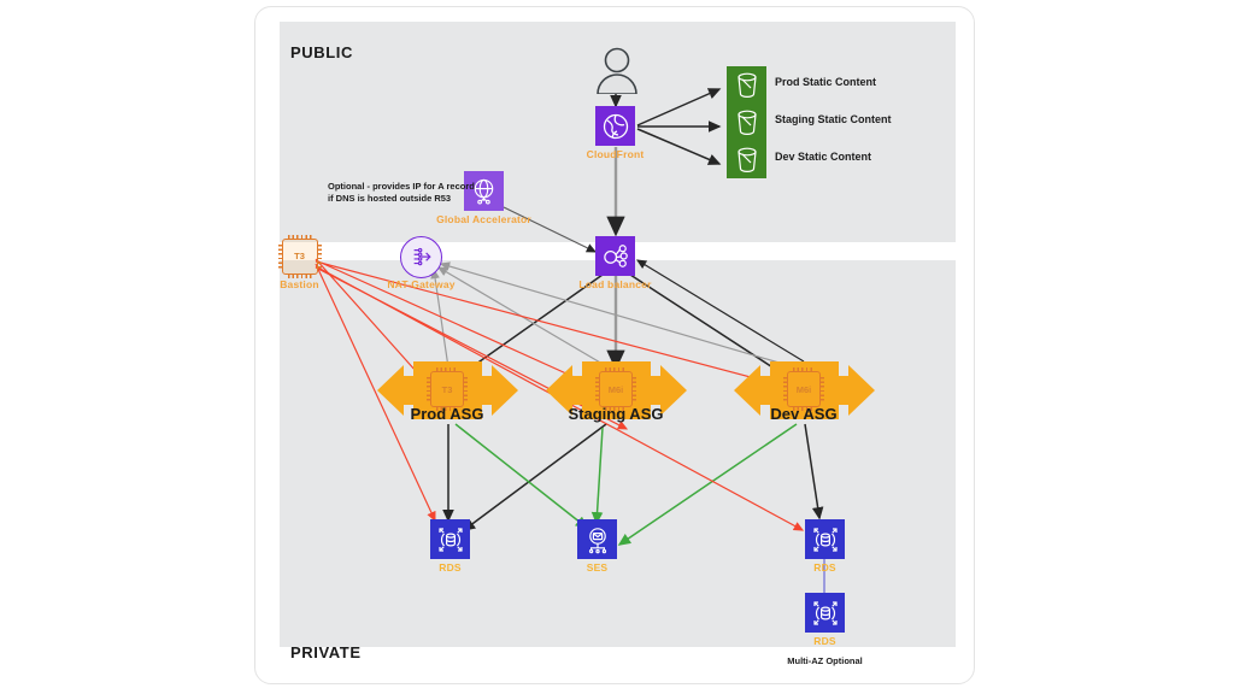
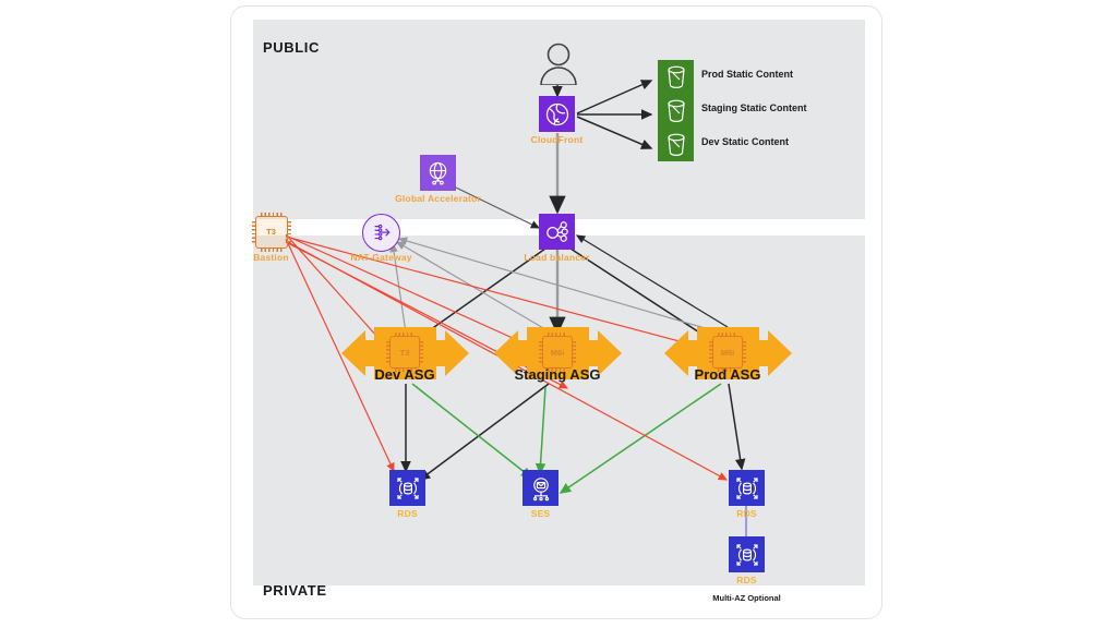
  PUBLIC
  PRIVATE
  CloudFront
  Prod Static Content
  Staging Static Content
  Dev Static Content
  Global Accelerator
- Optional - provides IP for A record
- if DNS is hosted outside R53
  T3
  Bastion
  NAT-Gateway
  Load balancer
  T3
- Prod ASG
+ Dev ASG
  M6i
  Staging ASG
  M6i
- Dev ASG
+ Prod ASG
  RDS
  SES
  RDS
  RDS
  Multi-AZ Optional
